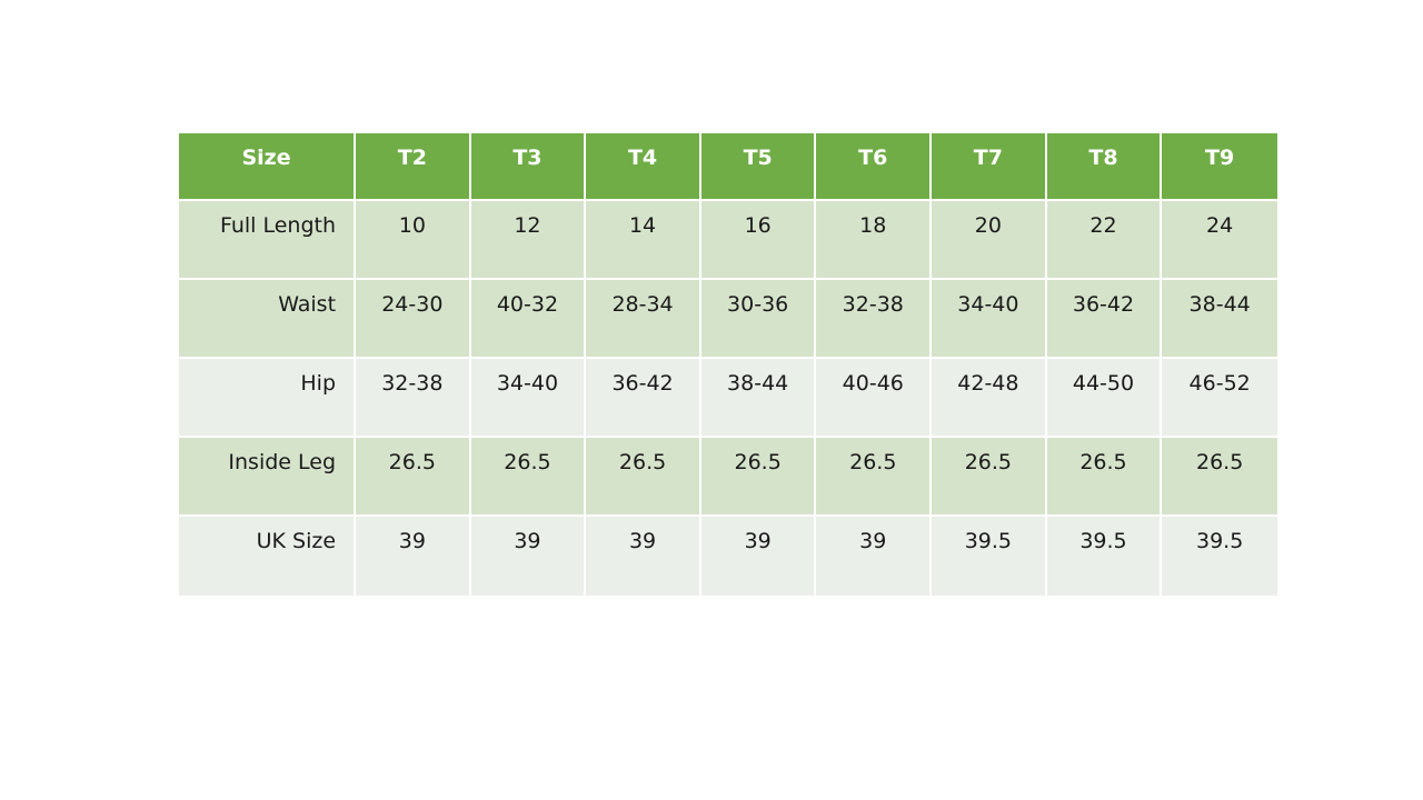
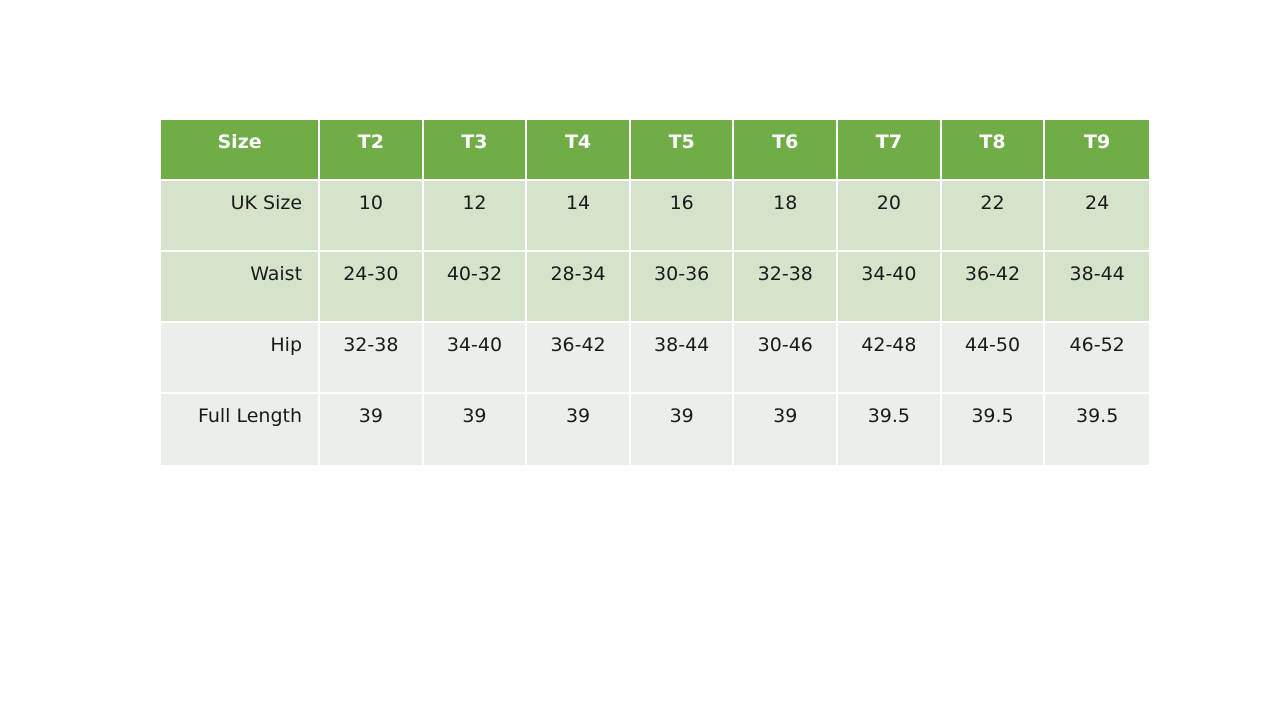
  Size	T2	T3	T4	T5	T6	T7	T8	T9
- Full Length	10	12	14	16	18	20	22	24
+ UK Size	10	12	14	16	18	20	22	24
  Waist	24-30	40-32	28-34	30-36	32-38	34-40	36-42	38-44
- Hip	32-38	34-40	36-42	38-44	40-46	42-48	44-50	46-52
+ Hip	32-38	34-40	36-42	38-44	30-46	42-48	44-50	46-52
- Inside Leg	26.5	26.5	26.5	26.5	26.5	26.5	26.5	26.5
- UK Size	39	39	39	39	39	39.5	39.5	39.5
+ Full Length	39	39	39	39	39	39.5	39.5	39.5
